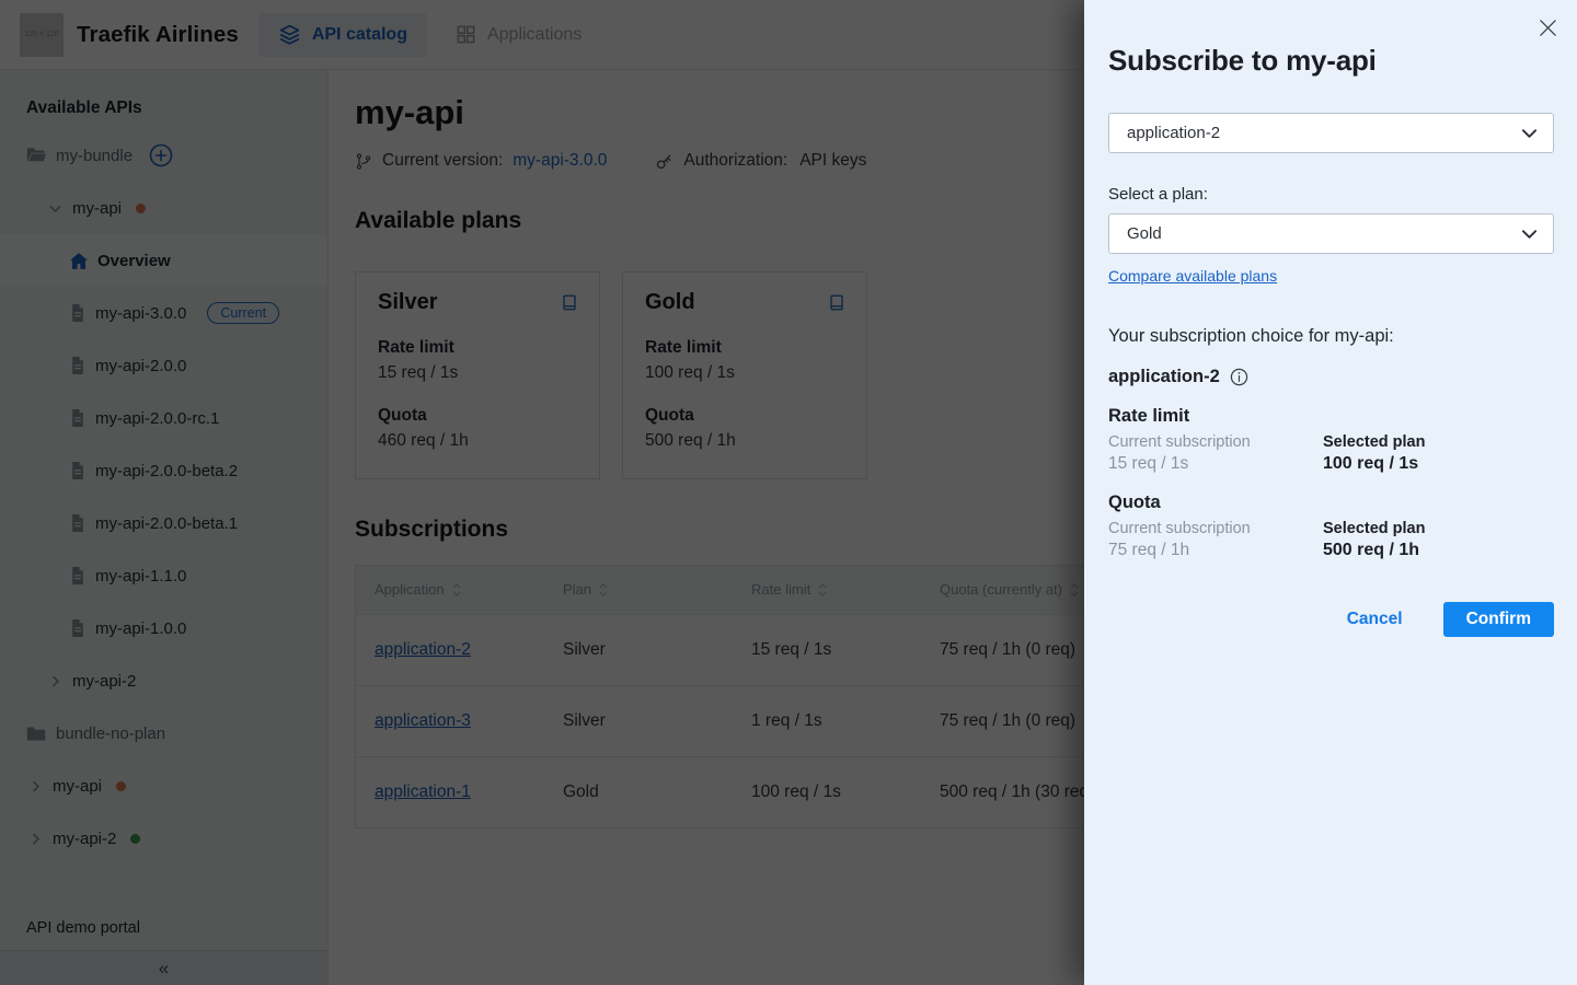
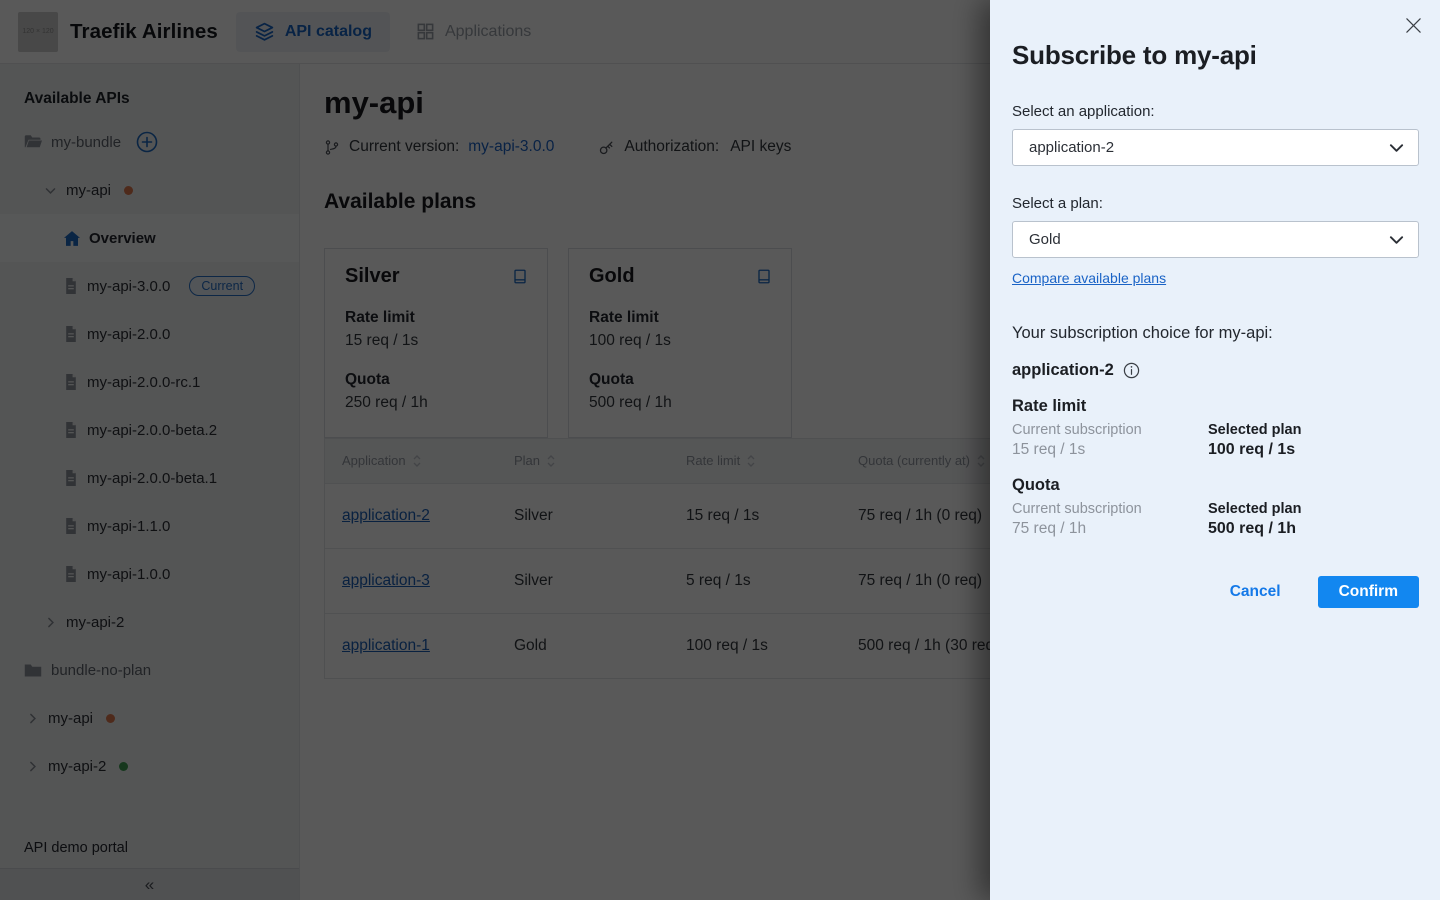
  Traefik Airlines
  API catalog
  Applications
  Available APIs
  my-bundle
  my-api
  Overview
  my-api-3.0.0
  Current
  my-api-2.0.0
  my-api-2.0.0-rc.1
  my-api-2.0.0-beta.2
  my-api-2.0.0-beta.1
  my-api-1.1.0
  my-api-1.0.0
  my-api-2
  bundle-no-plan
  my-api
  my-api-2
  API demo portal
  «
  my-api
  Current version:
  my-api-3.0.0
  Authorization:
  API keys
  Available plans
  Silver
  Rate limit
  15 req / 1s
  Quota
- 460 req / 1h
+ 250 req / 1h
  Gold
  Rate limit
  100 req / 1s
  Quota
  500 req / 1h
- Subscriptions
  Application	Plan	Rate limit	Quota (currently at)
  application-2	Silver	15 req / 1s	75 req / 1h (0 req)
- application-3	Silver	1 req / 1s	75 req / 1h (0 req)
+ application-3	Silver	5 req / 1s	75 req / 1h (0 req)
  application-1	Gold	100 req / 1s	500 req / 1h (30 re
  Subscribe to my-api
+ Select an application:
  application-2
  Select a plan:
  Gold
  Compare available plans
  Your subscription choice for my-api:
  application-2
  Rate limit
  Current subscription
  Selected plan
  15 req / 1s
  100 req / 1s
  Quota
  Current subscription
  Selected plan
  75 req / 1h
  500 req / 1h
  Cancel
  Confirm
